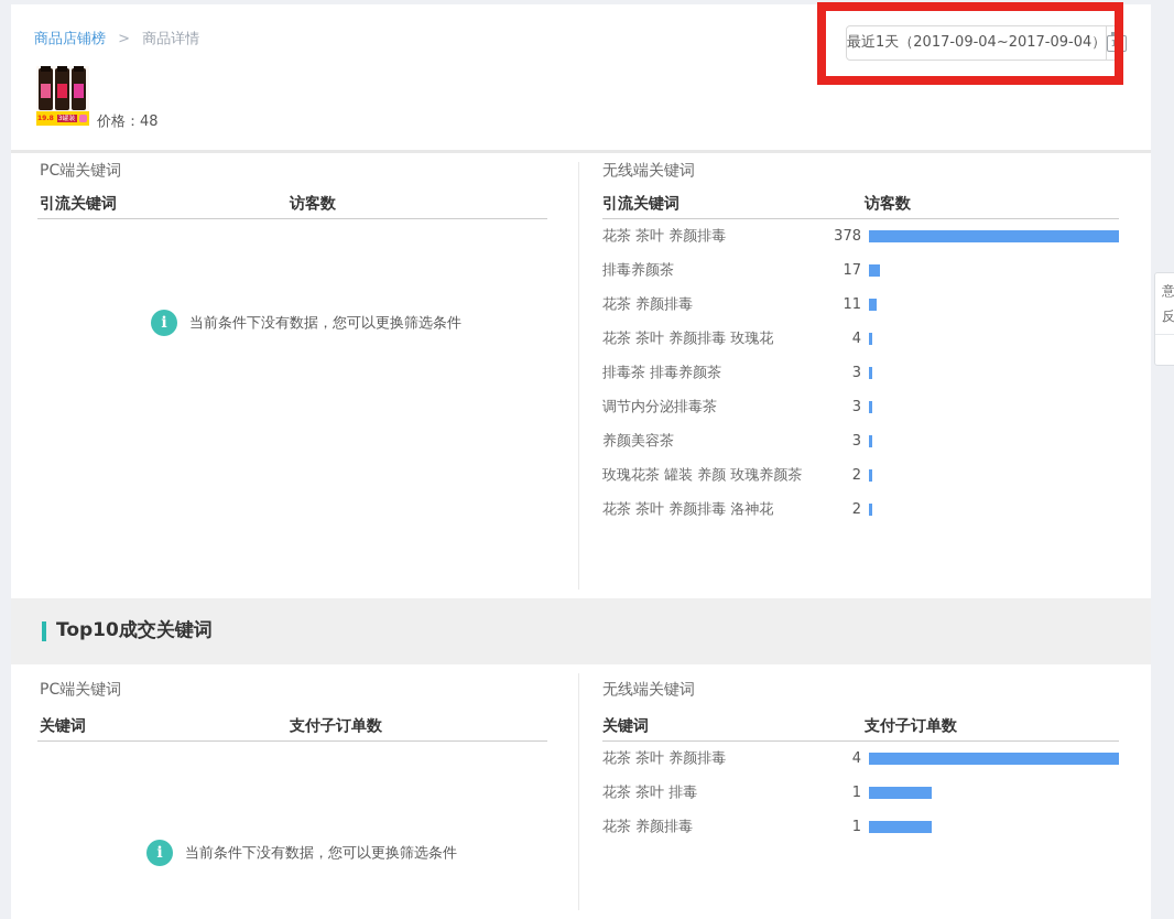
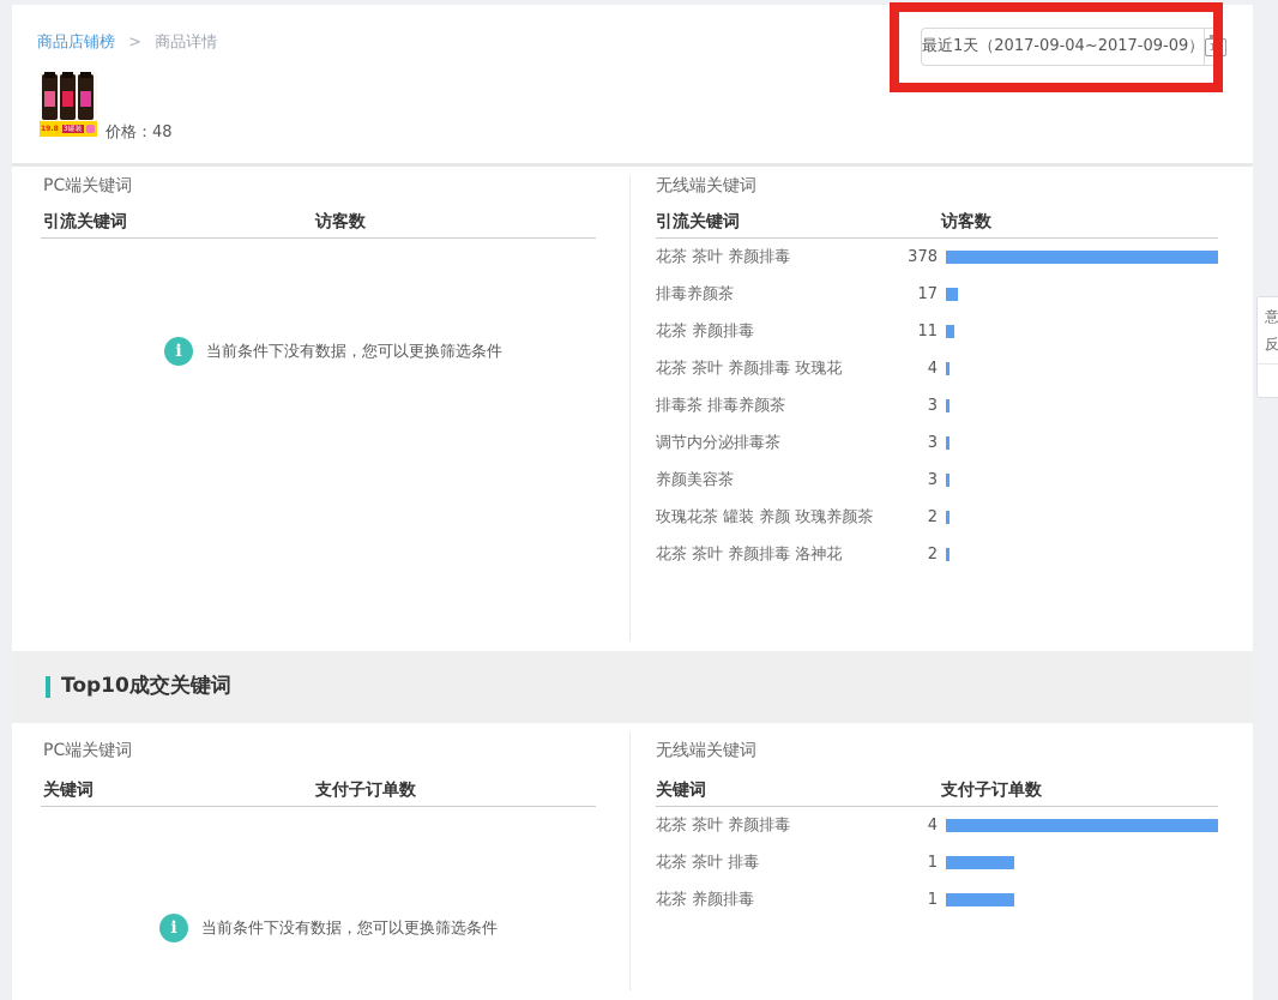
  商品店铺榜 > 商品详情
  价格：48
- 最近1天（2017-09-04~2017-09-04）
+ 最近1天（2017-09-04~2017-09-09）
  15
  PC端关键词
  引流关键词
  访客数
  i
  当前条件下没有数据，您可以更换筛选条件
  无线端关键词
  引流关键词
  访客数
  花茶 茶叶 养颜排毒
  378
  排毒养颜茶
  17
  花茶 养颜排毒
  11
  花茶 茶叶 养颜排毒 玫瑰花
  4
  排毒茶 排毒养颜茶
  3
  调节内分泌排毒茶
  3
  养颜美容茶
  3
  玫瑰花茶 罐装 养颜 玫瑰养颜茶
  2
  花茶 茶叶 养颜排毒 洛神花
  2
  Top10成交关键词
  PC端关键词
  关键词
  支付子订单数
  i
  当前条件下没有数据，您可以更换筛选条件
  无线端关键词
  关键词
  支付子订单数
  花茶 茶叶 养颜排毒
  4
  花茶 茶叶 排毒
  1
  花茶 养颜排毒
  1
